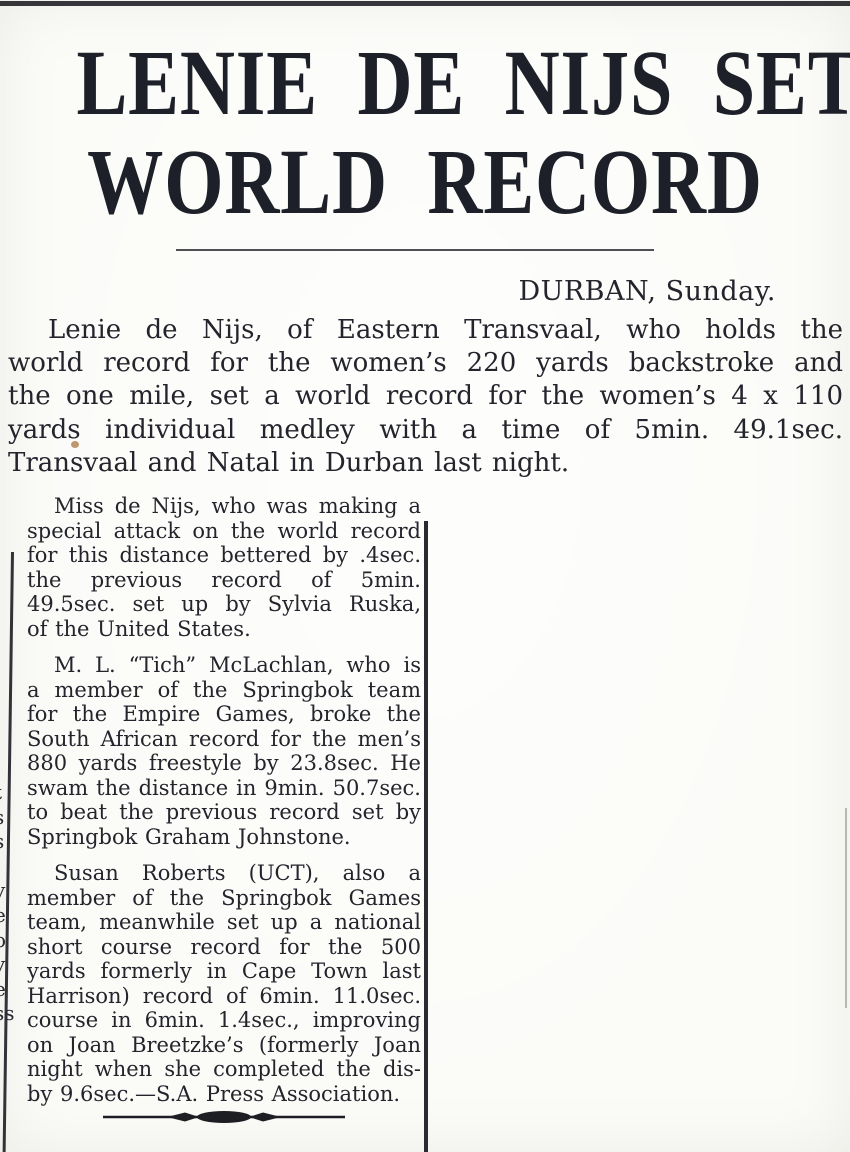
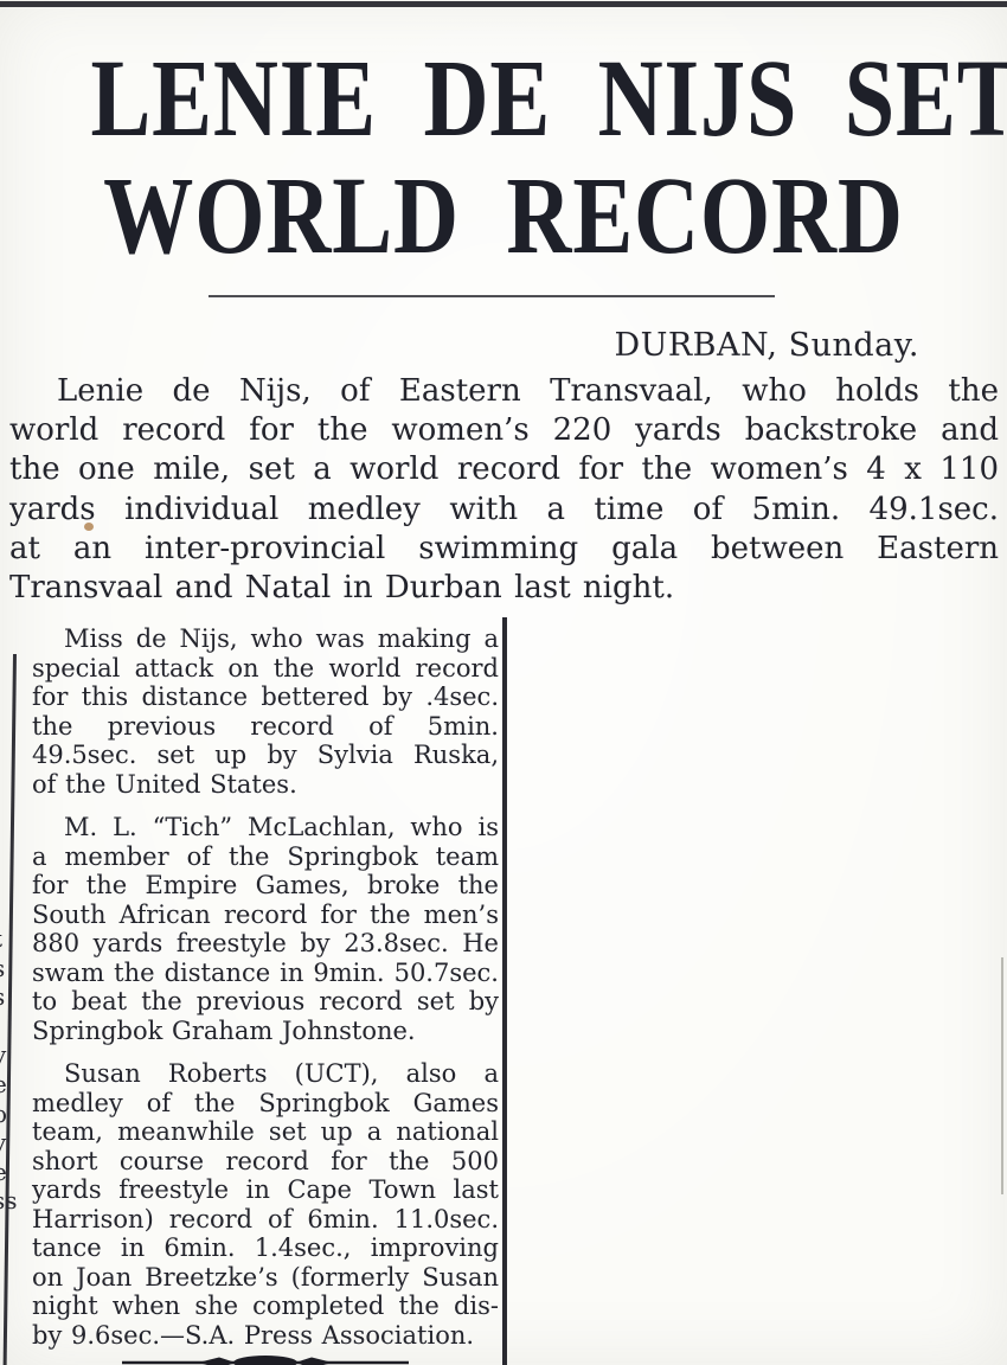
  LENIE DE NIJS SET
  WORLD RECORD
  DURBAN, Sunday.
  Lenie de Nijs, of Eastern Transvaal, who holds the
  world record for the women’s 220 yards backstroke and
  the one mile, set a world record for the women’s 4 x 110
  yards individual medley with a time of 5min. 49.1sec.
+ at an inter-provincial swimming gala between Eastern
  Transvaal and Natal in Durban last night.
  Miss de Nijs, who was making a
  special attack on the world record
  for this distance bettered by .4sec.
  the previous record of 5min.
  49.5sec. set up by Sylvia Ruska,
  of the United States.
  M. L. “Tich” McLachlan, who is
  a member of the Springbok team
  for the Empire Games, broke the
  South African record for the men’s
  880 yards freestyle by 23.8sec. He
  swam the distance in 9min. 50.7sec.
  to beat the previous record set by
  Springbok Graham Johnstone.
  Susan Roberts (UCT), also a
- member of the Springbok Games
+ medley of the Springbok Games
  team, meanwhile set up a national
  short course record for the 500
- yards formerly in Cape Town last
+ yards freestyle in Cape Town last
  Harrison) record of 6min. 11.0sec.
- course in 6min. 1.4sec., improving
+ tance in 6min. 1.4sec., improving
- on Joan Breetzke’s (formerly Joan
+ on Joan Breetzke’s (formerly Susan
  night when she completed the dis-
  by 9.6sec.—S.A. Press Association.
  o
